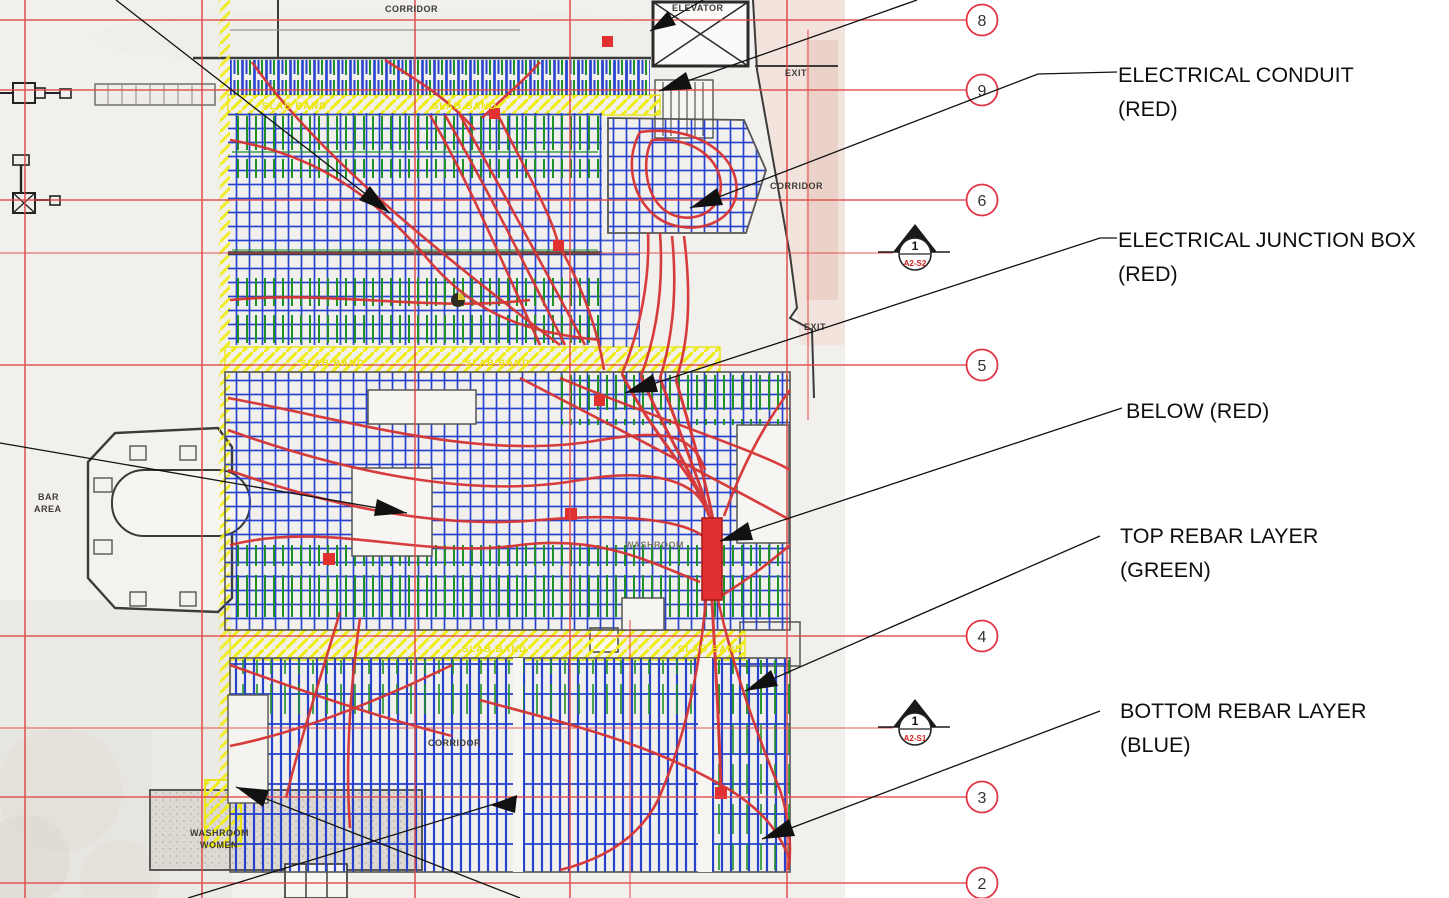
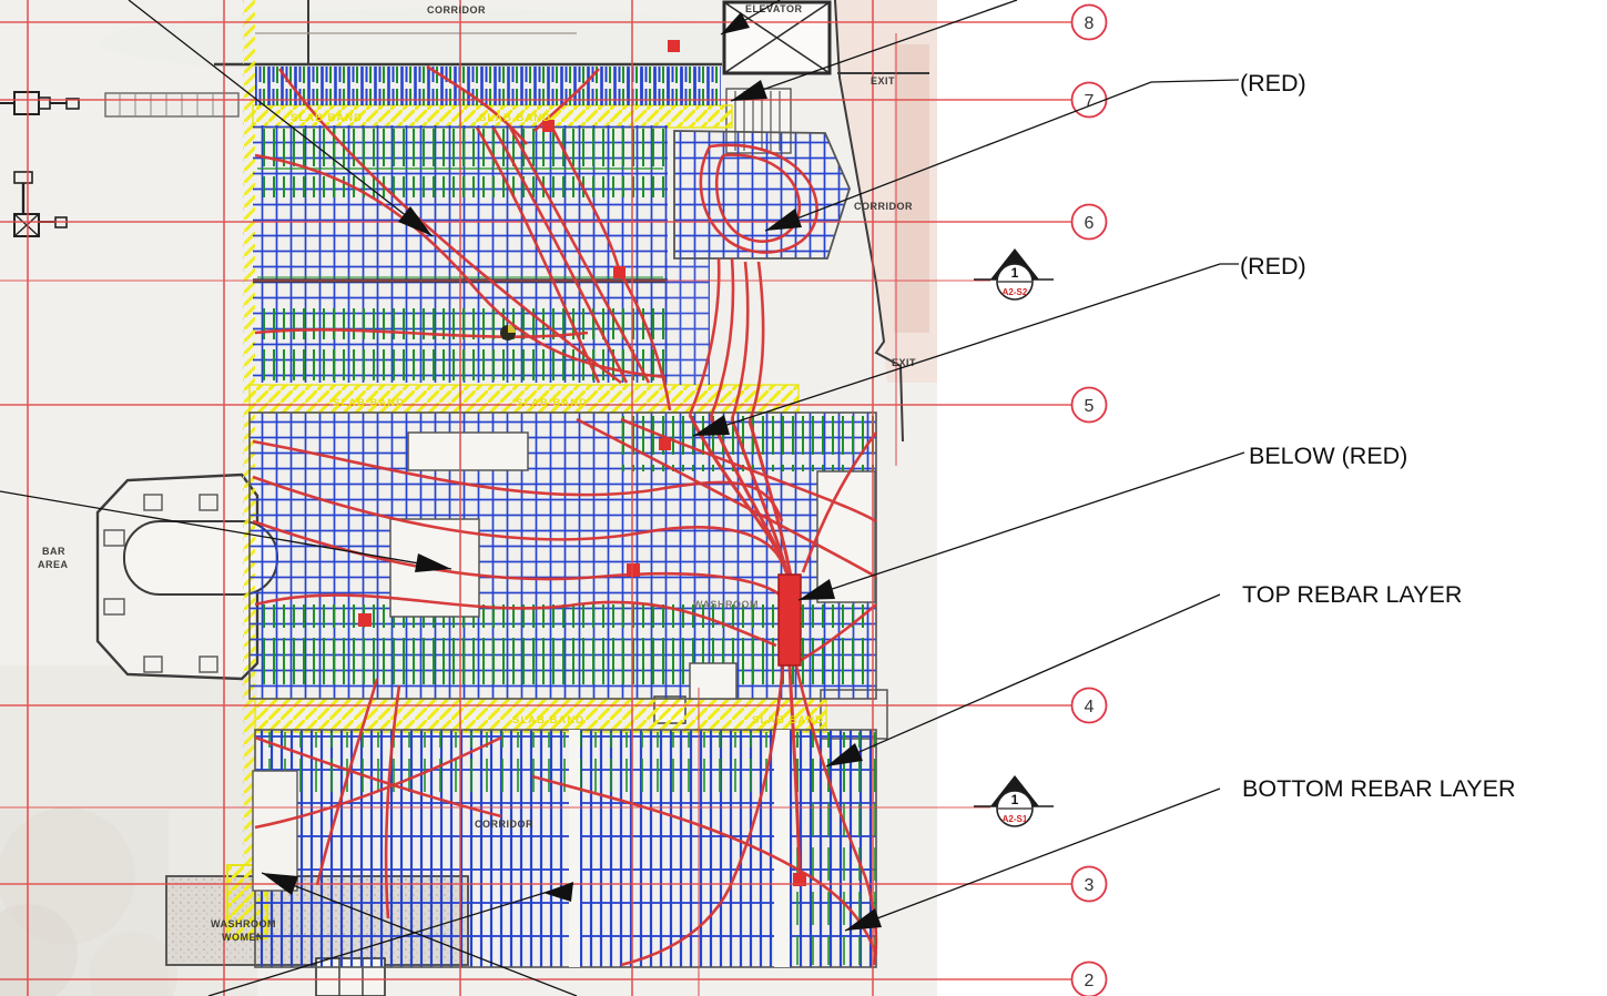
  8
- 9
+ 7
  6
  5
  4
  3
  2
  1
  A2-S2
  1
  A2-S1
  CORRIDOR
  ELEVATOR
  EXIT
  CORRIDOR
  EXIT
  BAR
  AREA
  WASHROOM
  CORRIDOR
  WASHROOM
  WOMEN
  SLAB BAND
  SLAB BAND
  SLAB BAND
  SLAB BAND
  SLAB BAND
  SLAB BAND
- ELECTRICAL CONDUIT
  (RED)
- ELECTRICAL JUNCTION BOX
  (RED)
  BELOW (RED)
  TOP REBAR LAYER
- (GREEN)
  BOTTOM REBAR LAYER
- (BLUE)
